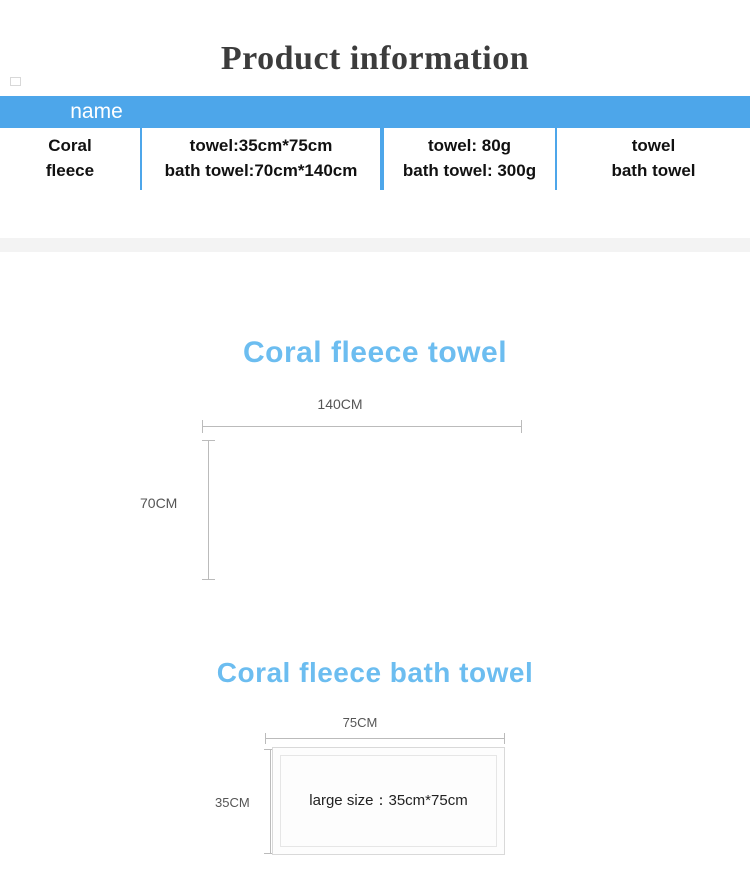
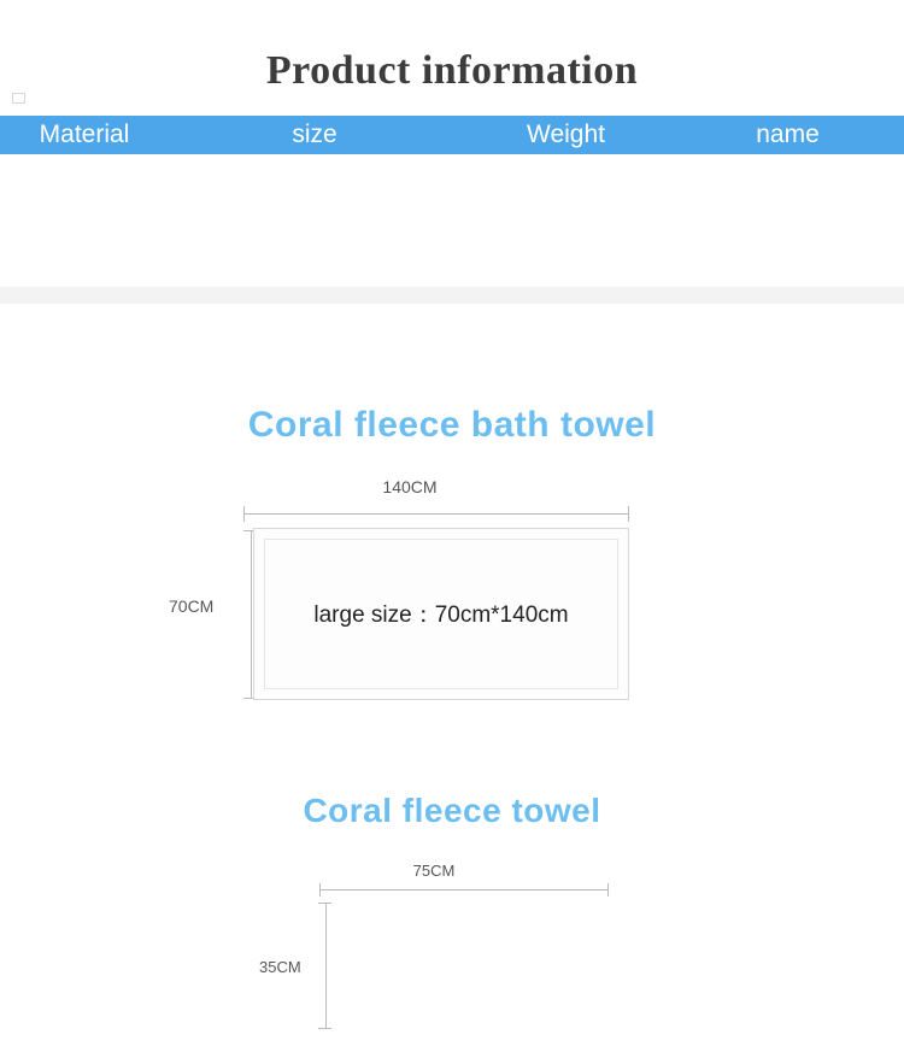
  Product information
+ Material
+ size
+ Weight
  name
- Coral
- fleece
- towel:35cm*75cm
- bath towel:70cm*140cm
- towel: 80g
- bath towel: 300g
- towel
- bath towel
- Coral fleece towel
+ Coral fleece bath towel
  140CM
  70CM
+ large size：70cm*140cm
- Coral fleece bath towel
+ Coral fleece towel
  75CM
  35CM
- large size：35cm*75cm
